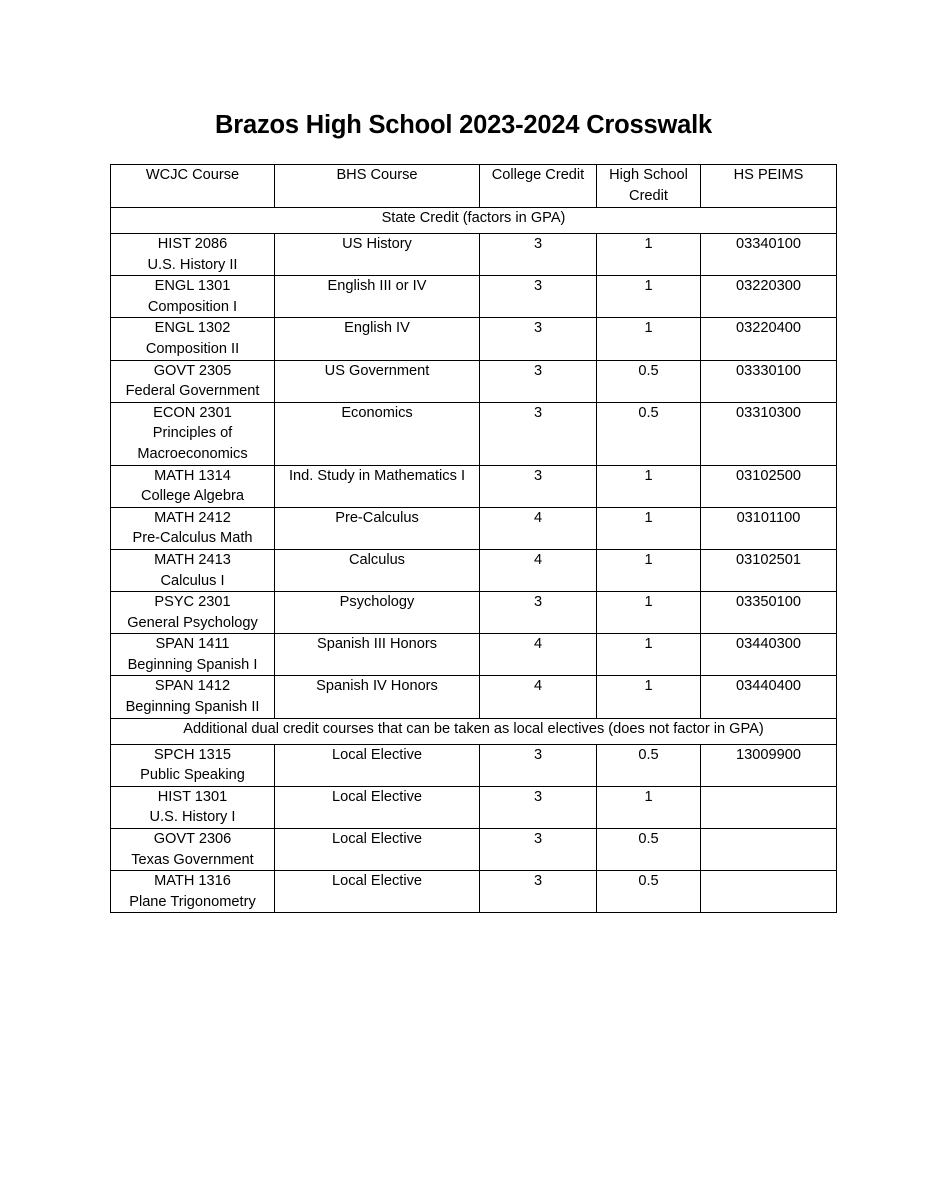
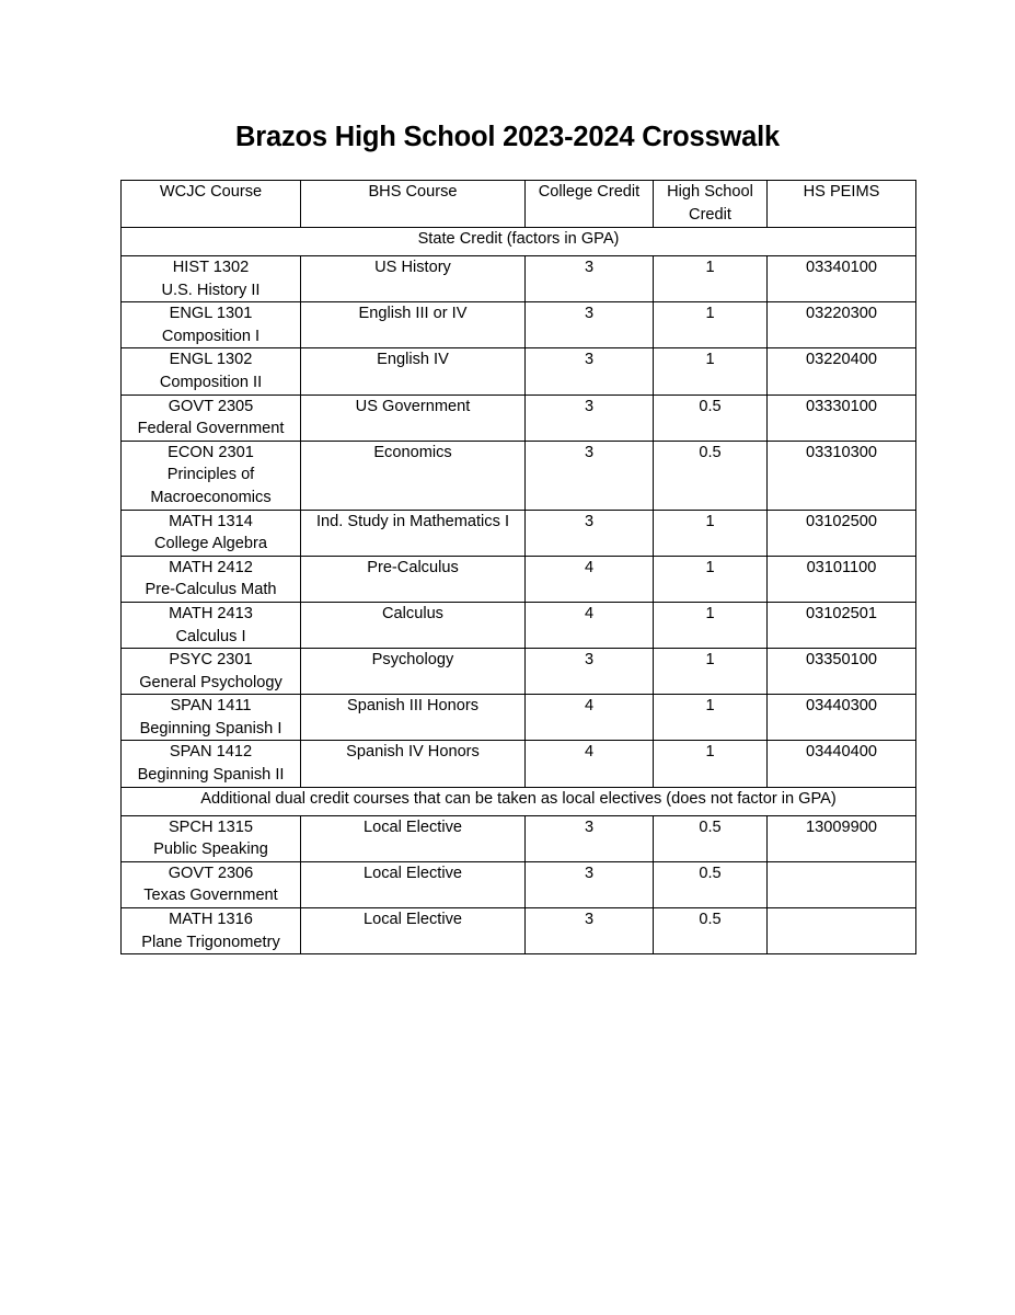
  Brazos High School 2023-2024 Crosswalk
  WCJC Course	BHS Course	College Credit	High School Credit	HS PEIMS
  State Credit (factors in GPA)
- HIST 2086U.S. History II	US History	3	1	03340100
+ HIST 1302U.S. History II	US History	3	1	03340100
  ENGL 1301Composition I	English III or IV	3	1	03220300
  ENGL 1302Composition II	English IV	3	1	03220400
  GOVT 2305Federal Government	US Government	3	0.5	03330100
  ECON 2301Principles ofMacroeconomics	Economics	3	0.5	03310300
  MATH 1314College Algebra	Ind. Study in Mathematics I	3	1	03102500
  MATH 2412Pre-Calculus Math	Pre-Calculus	4	1	03101100
  MATH 2413Calculus I	Calculus	4	1	03102501
  PSYC 2301General Psychology	Psychology	3	1	03350100
  SPAN 1411Beginning Spanish I	Spanish III Honors	4	1	03440300
  SPAN 1412Beginning Spanish II	Spanish IV Honors	4	1	03440400
  Additional dual credit courses that can be taken as local electives (does not factor in GPA)
  SPCH 1315Public Speaking	Local Elective	3	0.5	13009900
- HIST 1301U.S. History I	Local Elective	3	1
  GOVT 2306Texas Government	Local Elective	3	0.5
  MATH 1316Plane Trigonometry	Local Elective	3	0.5
